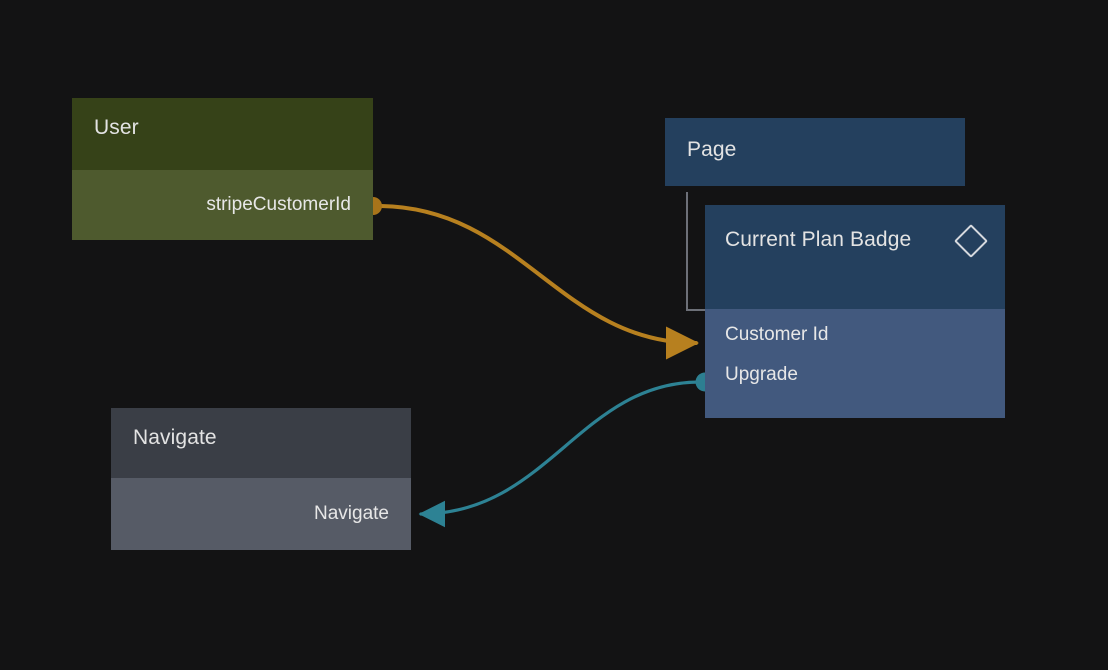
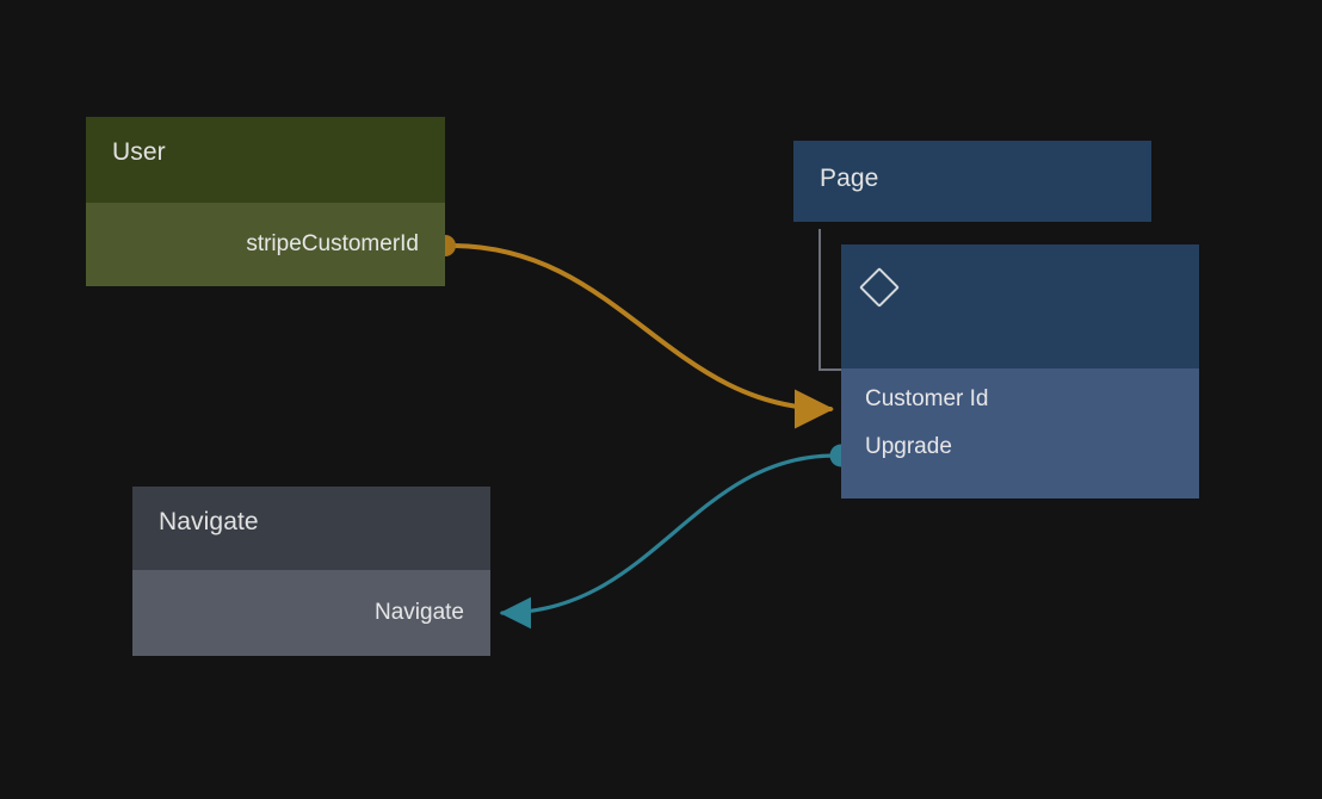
  User
  stripeCustomerId
  Page
- Current Plan Badge
  Customer Id
  Upgrade
  Navigate
  Navigate
